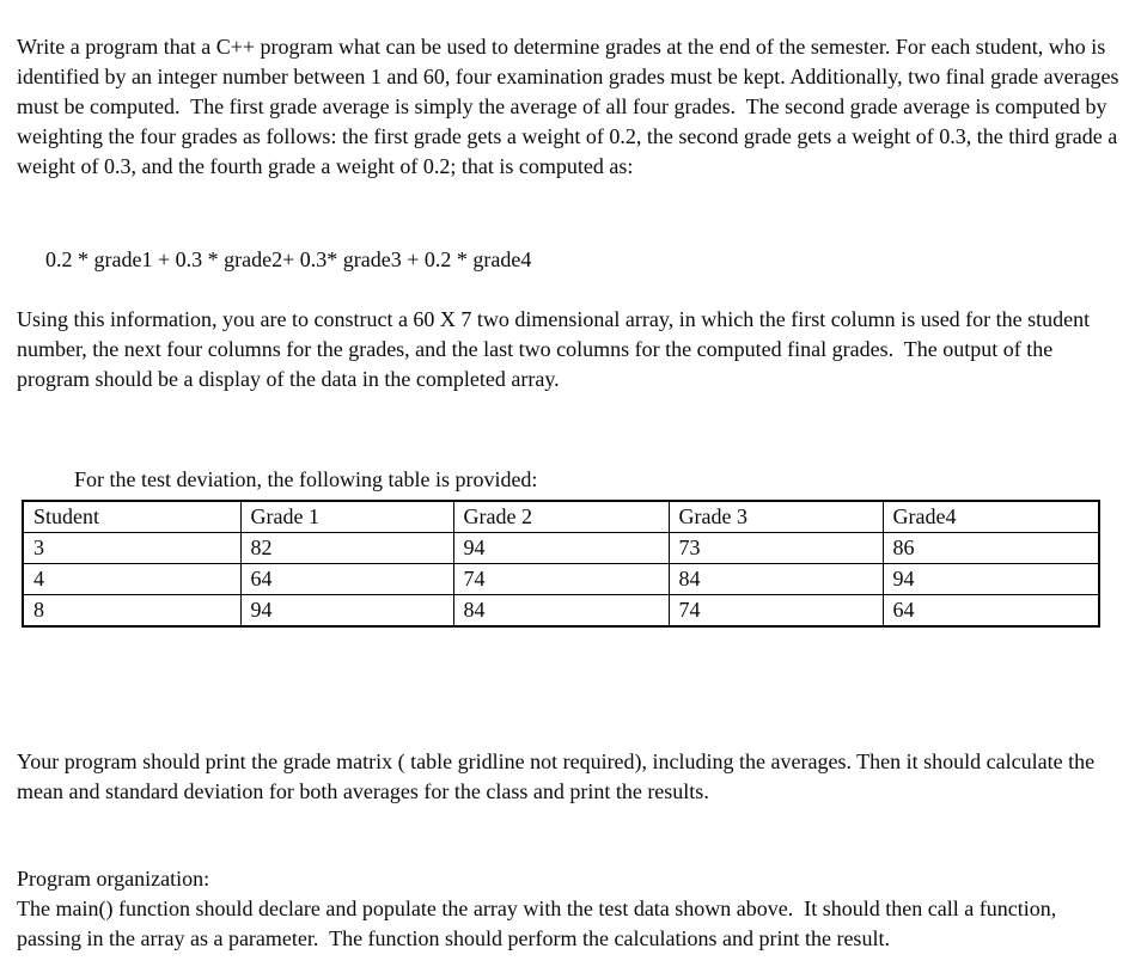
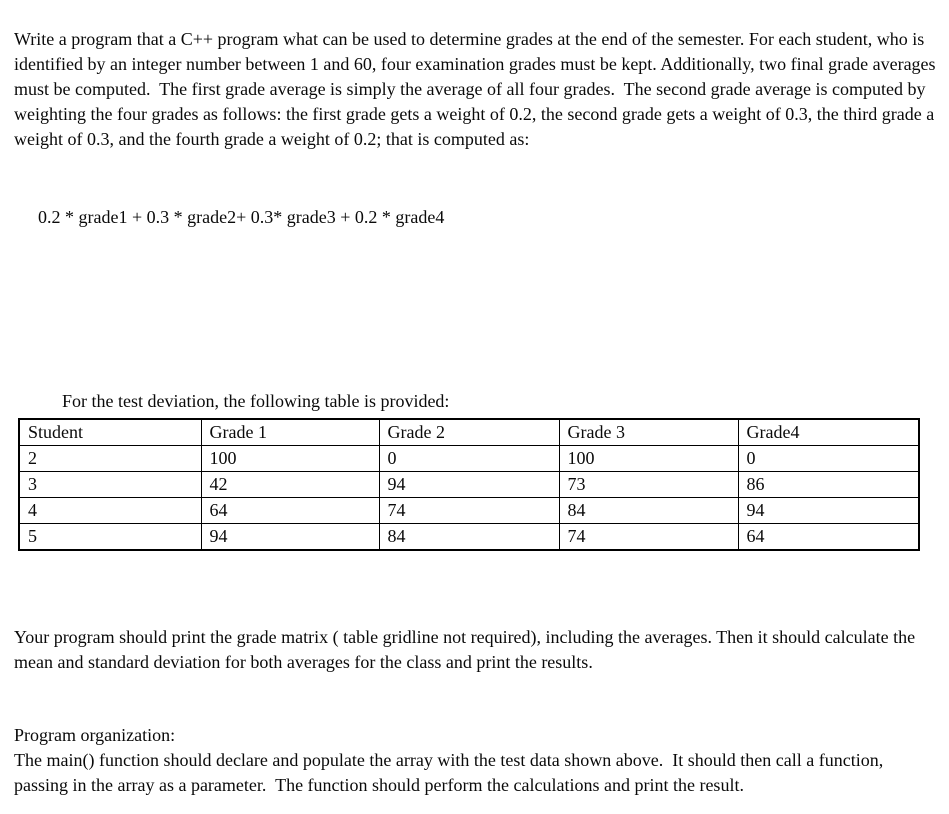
  Write a program that a C++ program what can be used to determine grades at the end of the semester. For each student, who is identified by an integer number between 1 and 60, four examination grades must be kept. Additionally, two final grade averages must be computed. The first grade average is simply the average of all four grades. The second grade average is computed by weighting the four grades as follows: the first grade gets a weight of 0.2, the second grade gets a weight of 0.3, the third grade a weight of 0.3, and the fourth grade a weight of 0.2; that is computed as:
  0.2 * grade1 + 0.3 * grade2+ 0.3* grade3 + 0.2 * grade4
- Using this information, you are to construct a 60 X 7 two dimensional array, in which the first column is used for the student number, the next four columns for the grades, and the last two columns for the computed final grades. The output of the program should be a display of the data in the completed array.
  For the test deviation, the following table is provided:
  Student	Grade 1	Grade 2	Grade 3	Grade4
+ 2	100	0	100	0
- 3	82	94	73	86
+ 3	42	94	73	86
  4	64	74	84	94
- 8	94	84	74	64
+ 5	94	84	74	64
  Your program should print the grade matrix ( table gridline not required), including the averages. Then it should calculate the mean and standard deviation for both averages for the class and print the results.
  Program organization:
  The main() function should declare and populate the array with the test data shown above. It should then call a function, passing in the array as a parameter. The function should perform the calculations and print the result.
